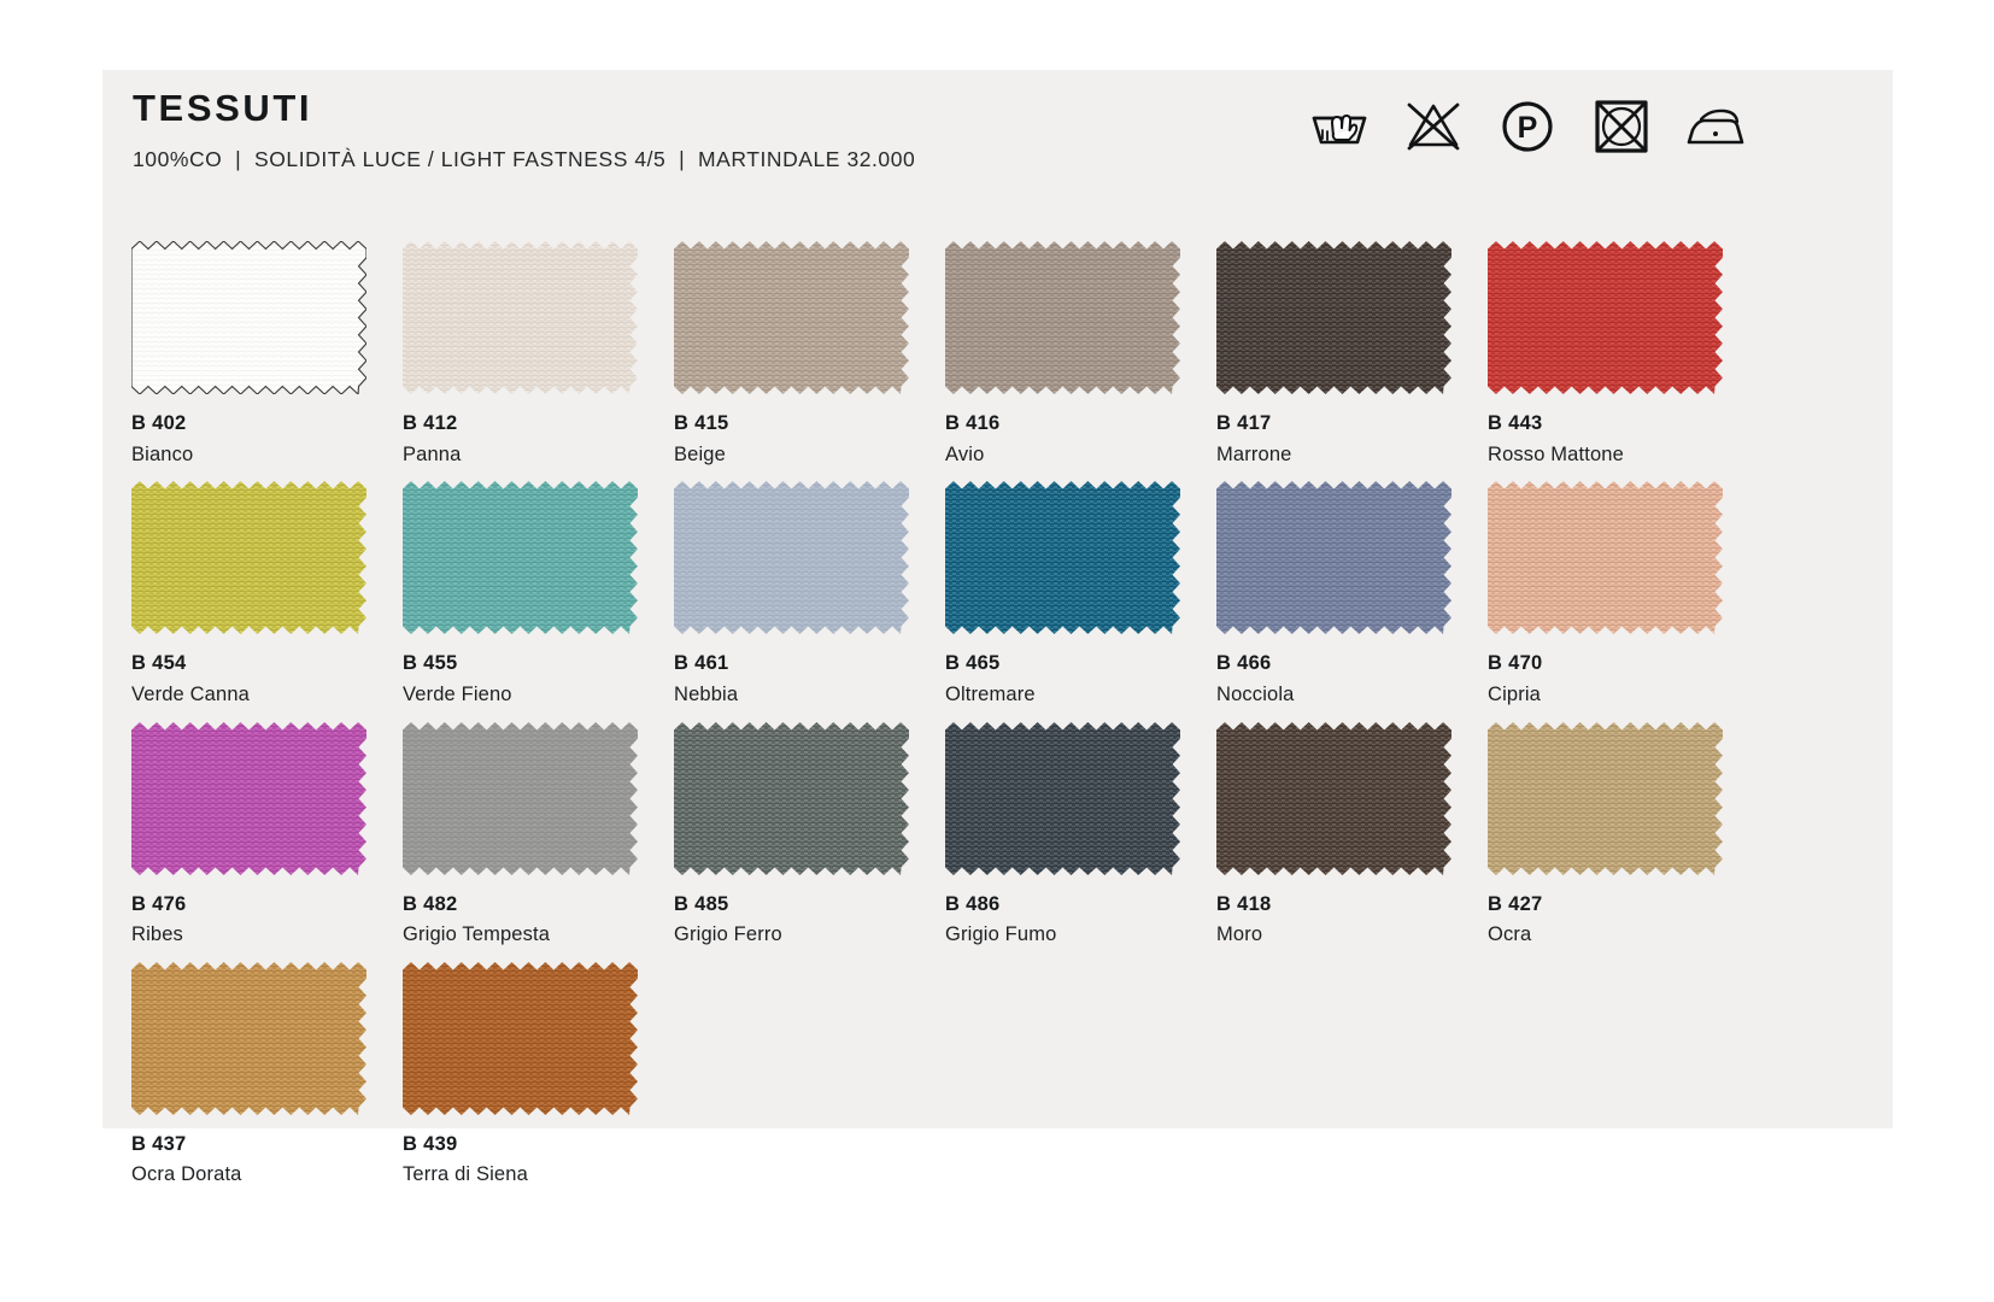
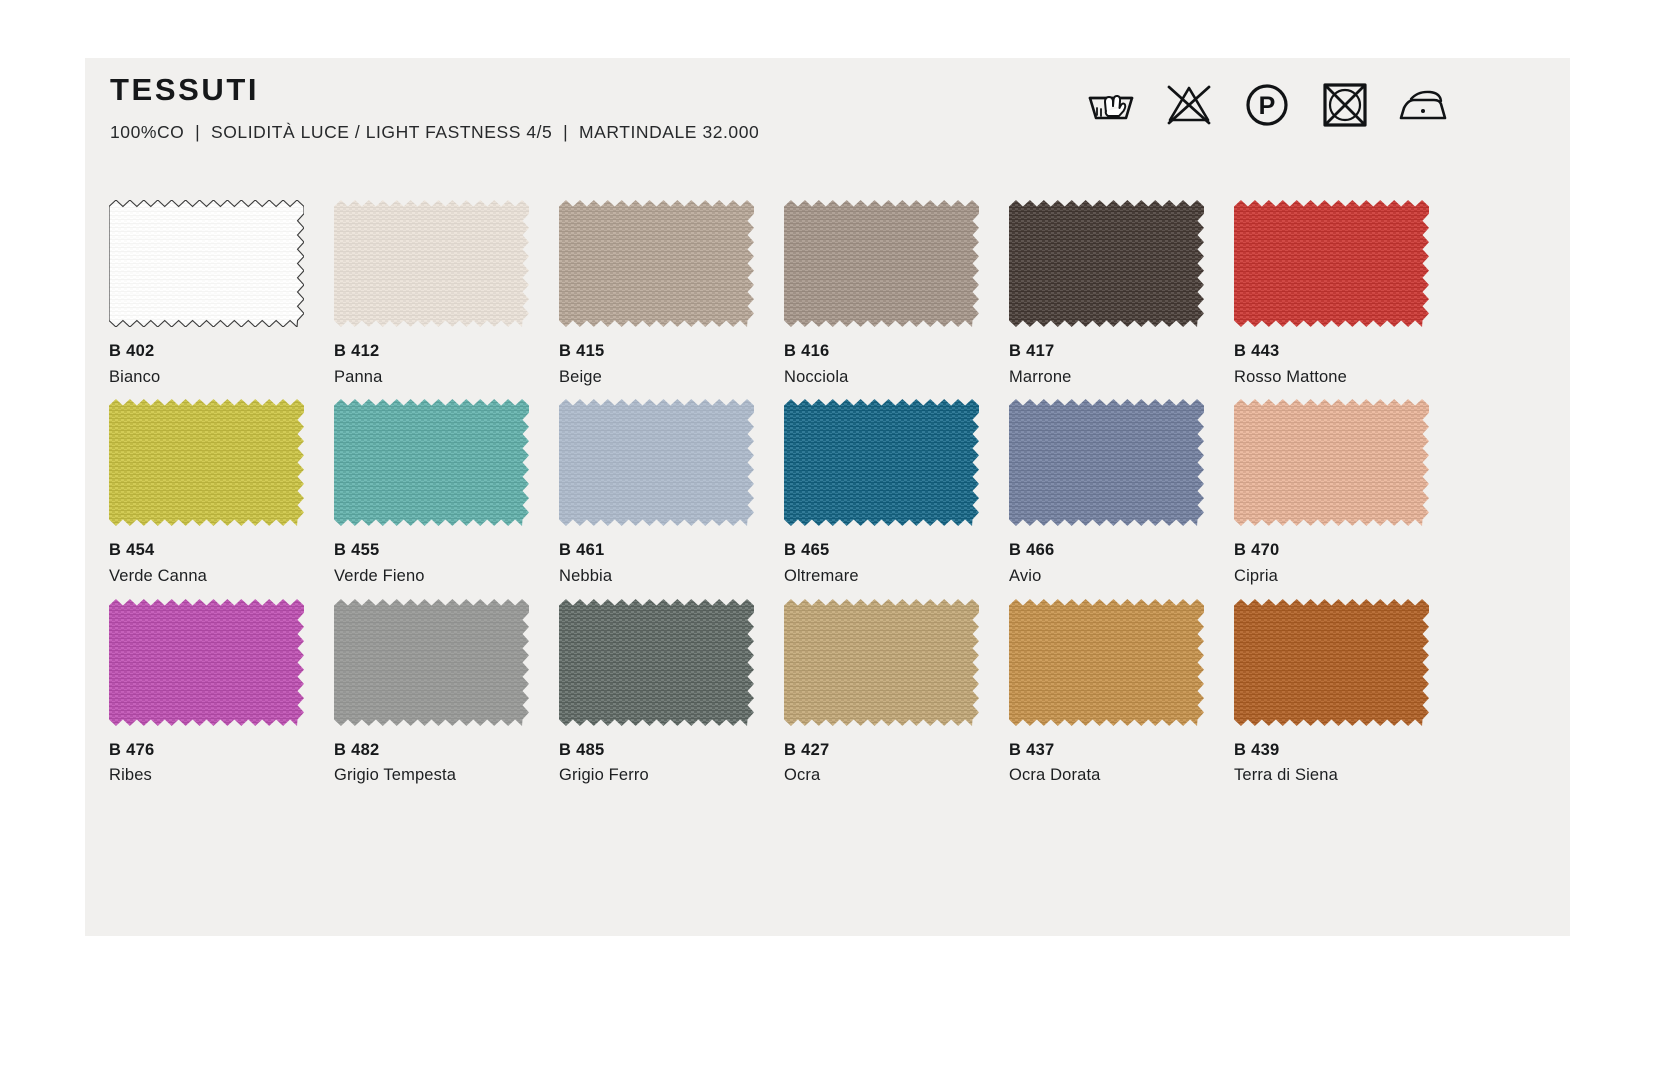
  TESSUTI
  100%CO | SOLIDITÀ LUCE / LIGHT FASTNESS 4/5 | MARTINDALE 32.000
  P
  B 402
  Bianco
  B 412
  Panna
  B 415
  Beige
  B 416
- Avio
+ Nocciola
  B 417
  Marrone
  B 443
  Rosso Mattone
  B 454
  Verde Canna
  B 455
  Verde Fieno
  B 461
  Nebbia
  B 465
  Oltremare
  B 466
- Nocciola
+ Avio
  B 470
  Cipria
  B 476
  Ribes
  B 482
  Grigio Tempesta
  B 485
  Grigio Ferro
- B 486
- Grigio Fumo
- B 418
- Moro
  B 427
  Ocra
  B 437
  Ocra Dorata
  B 439
  Terra di Siena
